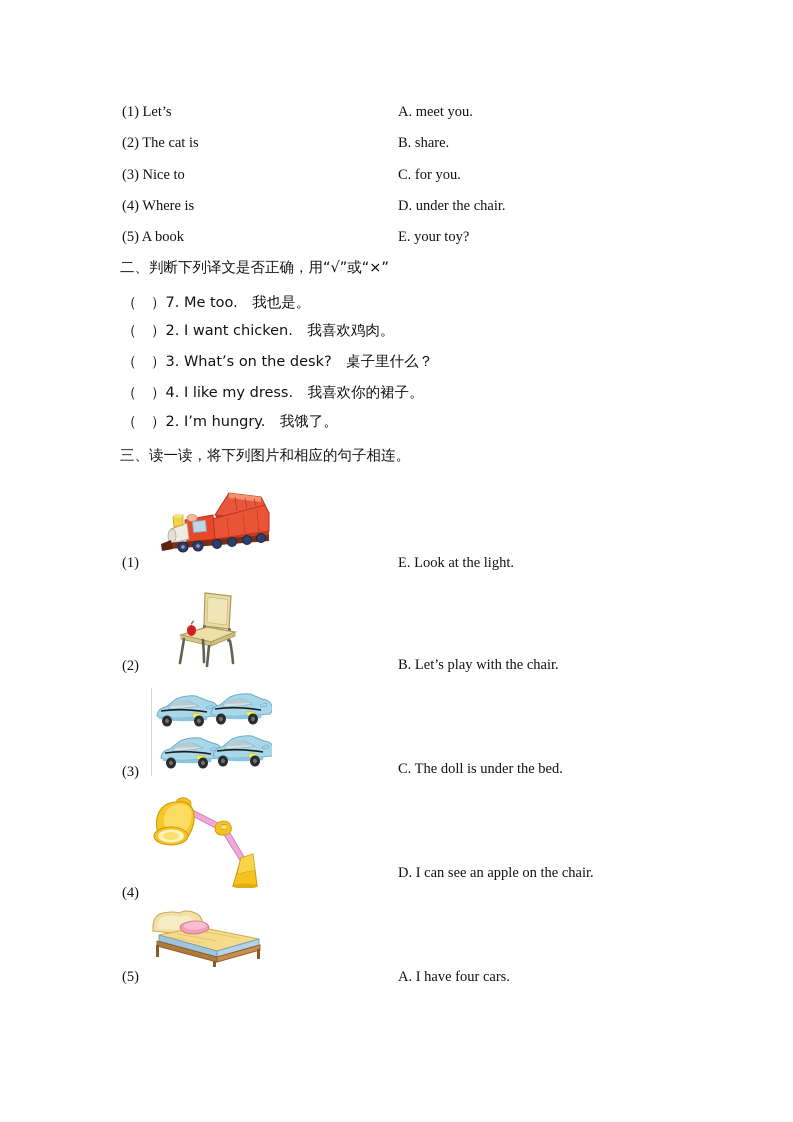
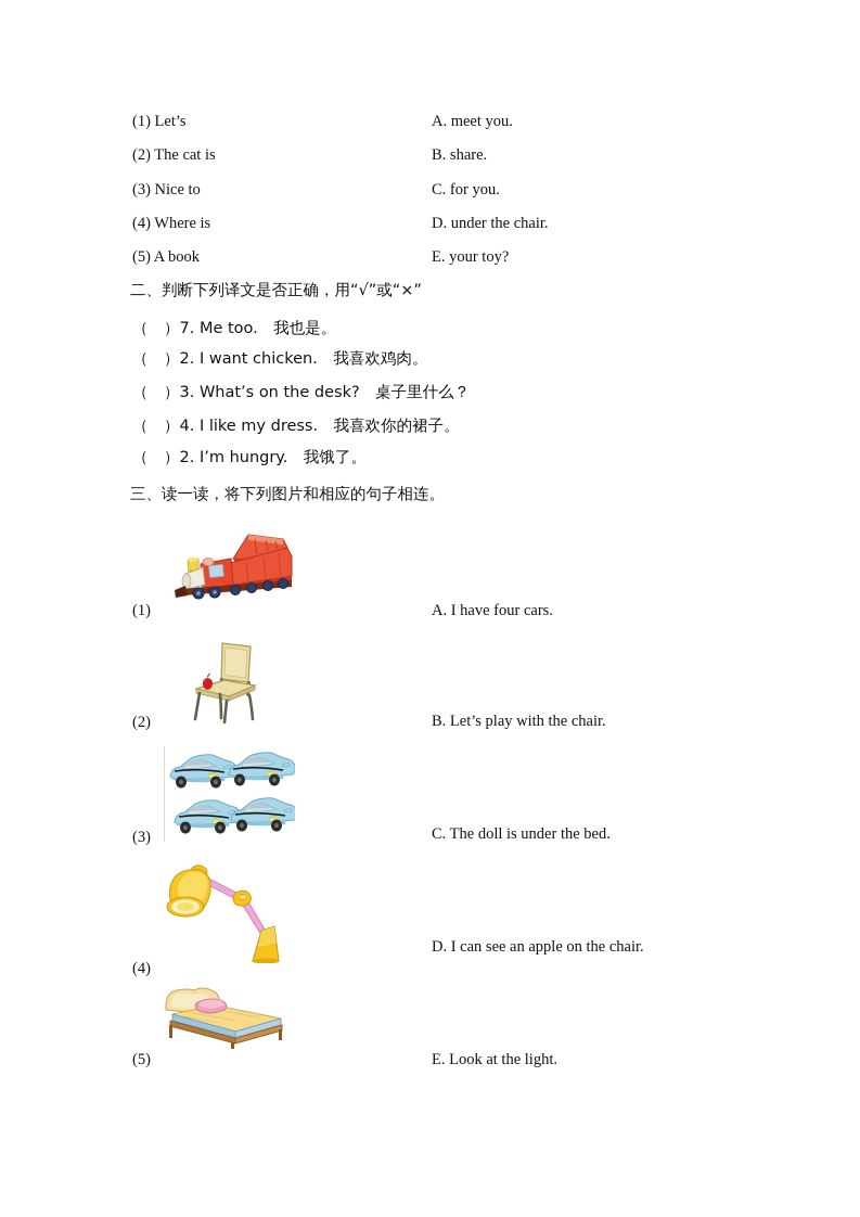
  (1) Let’s
  (2) The cat is
  (3) Nice to
  (4) Where is
  (5) A book
  A. meet you.
  B. share.
  C. for you.
  D. under the chair.
  E. your toy?
  二、判断下列译文是否正确，用“√”或“×”
  （ ）7. Me too. 我也是。
  （ ）2. I want chicken. 我喜欢鸡肉。
  （ ）3. What’s on the desk? 桌子里什么？
  （ ）4. I like my dress. 我喜欢你的裙子。
  （ ）2. I’m hungry. 我饿了。
  三、读一读，将下列图片和相应的句子相连。
  (1)
  (2)
  (3)
  (4)
  (5)
- E. Look at the light.
+ A. I have four cars.
  B. Let’s play with the chair.
  C. The doll is under the bed.
  D. I can see an apple on the chair.
- A. I have four cars.
+ E. Look at the light.
